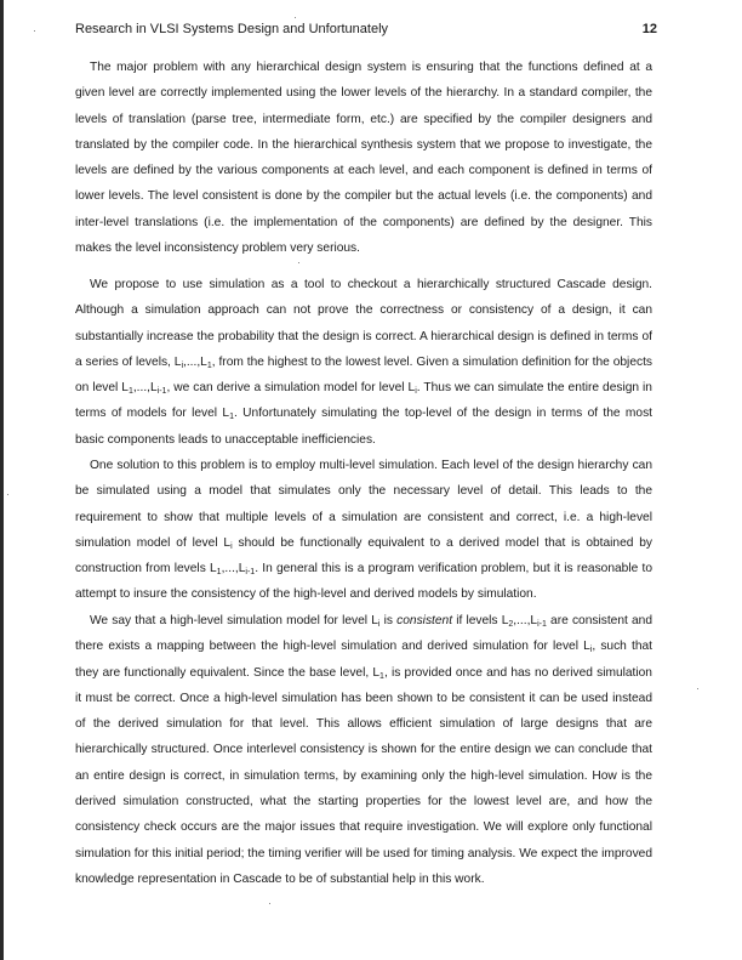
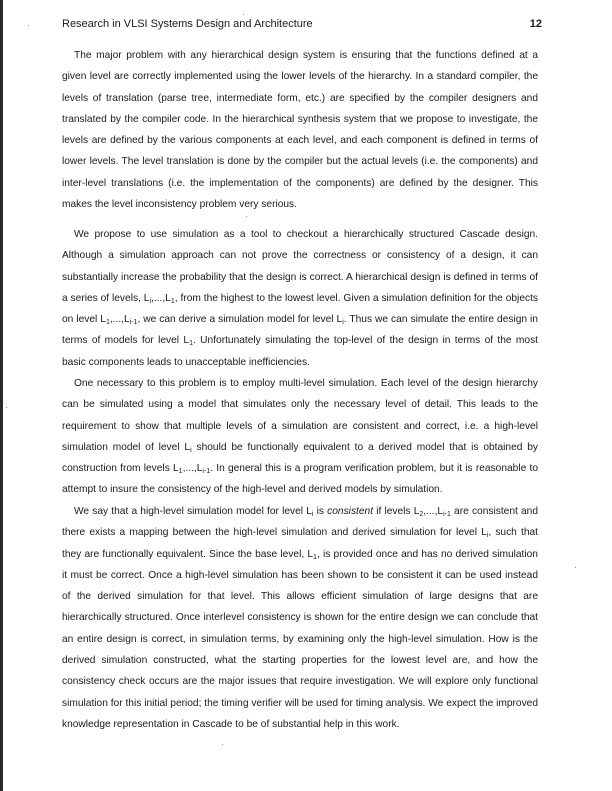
- Research in VLSI Systems Design and Unfortunately
+ Research in VLSI Systems Design and Architecture
  12
- The major problem with any hierarchical design system is ensuring that the functions defined at a given level are correctly implemented using the lower levels of the hierarchy. In a standard compiler, the levels of translation (parse tree, intermediate form, etc.) are specified by the compiler designers and translated by the compiler code. In the hierarchical synthesis system that we propose to investigate, the levels are defined by the various components at each level, and each component is defined in terms of lower levels. The level consistent is done by the compiler but the actual levels (i.e. the components) and inter-level translations (i.e. the implementation of the components) are defined by the designer. This makes the level inconsistency problem very serious.
+ The major problem with any hierarchical design system is ensuring that the functions defined at a given level are correctly implemented using the lower levels of the hierarchy. In a standard compiler, the levels of translation (parse tree, intermediate form, etc.) are specified by the compiler designers and translated by the compiler code. In the hierarchical synthesis system that we propose to investigate, the levels are defined by the various components at each level, and each component is defined in terms of lower levels. The level translation is done by the compiler but the actual levels (i.e. the components) and inter-level translations (i.e. the implementation of the components) are defined by the designer. This makes the level inconsistency problem very serious.
  We propose to use simulation as a tool to checkout a hierarchically structured Cascade design. Although a simulation approach can not prove the correctness or consistency of a design, it can substantially increase the probability that the design is correct. A hierarchical design is defined in terms of a series of levels, L ,...,L , from the highest to the lowest level. Given a simulation definition for the objects on level L ,...,L , we can derive a simulation model for level L . Thus we can simulate the entire design in terms of models for level L . Unfortunately simulating the top-level of the design in terms of the most basic components leads to unacceptable inefficiencies.
- One solution to this problem is to employ multi-level simulation. Each level of the design hierarchy can be simulated using a model that simulates only the necessary level of detail. This leads to the requirement to show that multiple levels of a simulation are consistent and correct, i.e. a high-level simulation model of level L should be functionally equivalent to a derived model that is obtained by construction from levels L ,...,L . In general this is a program verification problem, but it is reasonable to attempt to insure the consistency of the high-level and derived models by simulation.
+ One necessary to this problem is to employ multi-level simulation. Each level of the design hierarchy can be simulated using a model that simulates only the necessary level of detail. This leads to the requirement to show that multiple levels of a simulation are consistent and correct, i.e. a high-level simulation model of level L should be functionally equivalent to a derived model that is obtained by construction from levels L ,...,L . In general this is a program verification problem, but it is reasonable to attempt to insure the consistency of the high-level and derived models by simulation.
  We say that a high-level simulation model for level L is consistent if levels L ,...,L are consistent and there exists a mapping between the high-level simulation and derived simulation for level L , such that they are functionally equivalent. Since the base level, L , is provided once and has no derived simulation it must be correct. Once a high-level simulation has been shown to be consistent it can be used instead of the derived simulation for that level. This allows efficient simulation of large designs that are hierarchically structured. Once interlevel consistency is shown for the entire design we can conclude that an entire design is correct, in simulation terms, by examining only the high-level simulation. How is the derived simulation constructed, what the starting properties for the lowest level are, and how the consistency check occurs are the major issues that require investigation. We will explore only functional simulation for this initial period; the timing verifier will be used for timing analysis. We expect the improved knowledge representation in Cascade to be of substantial help in this work.
